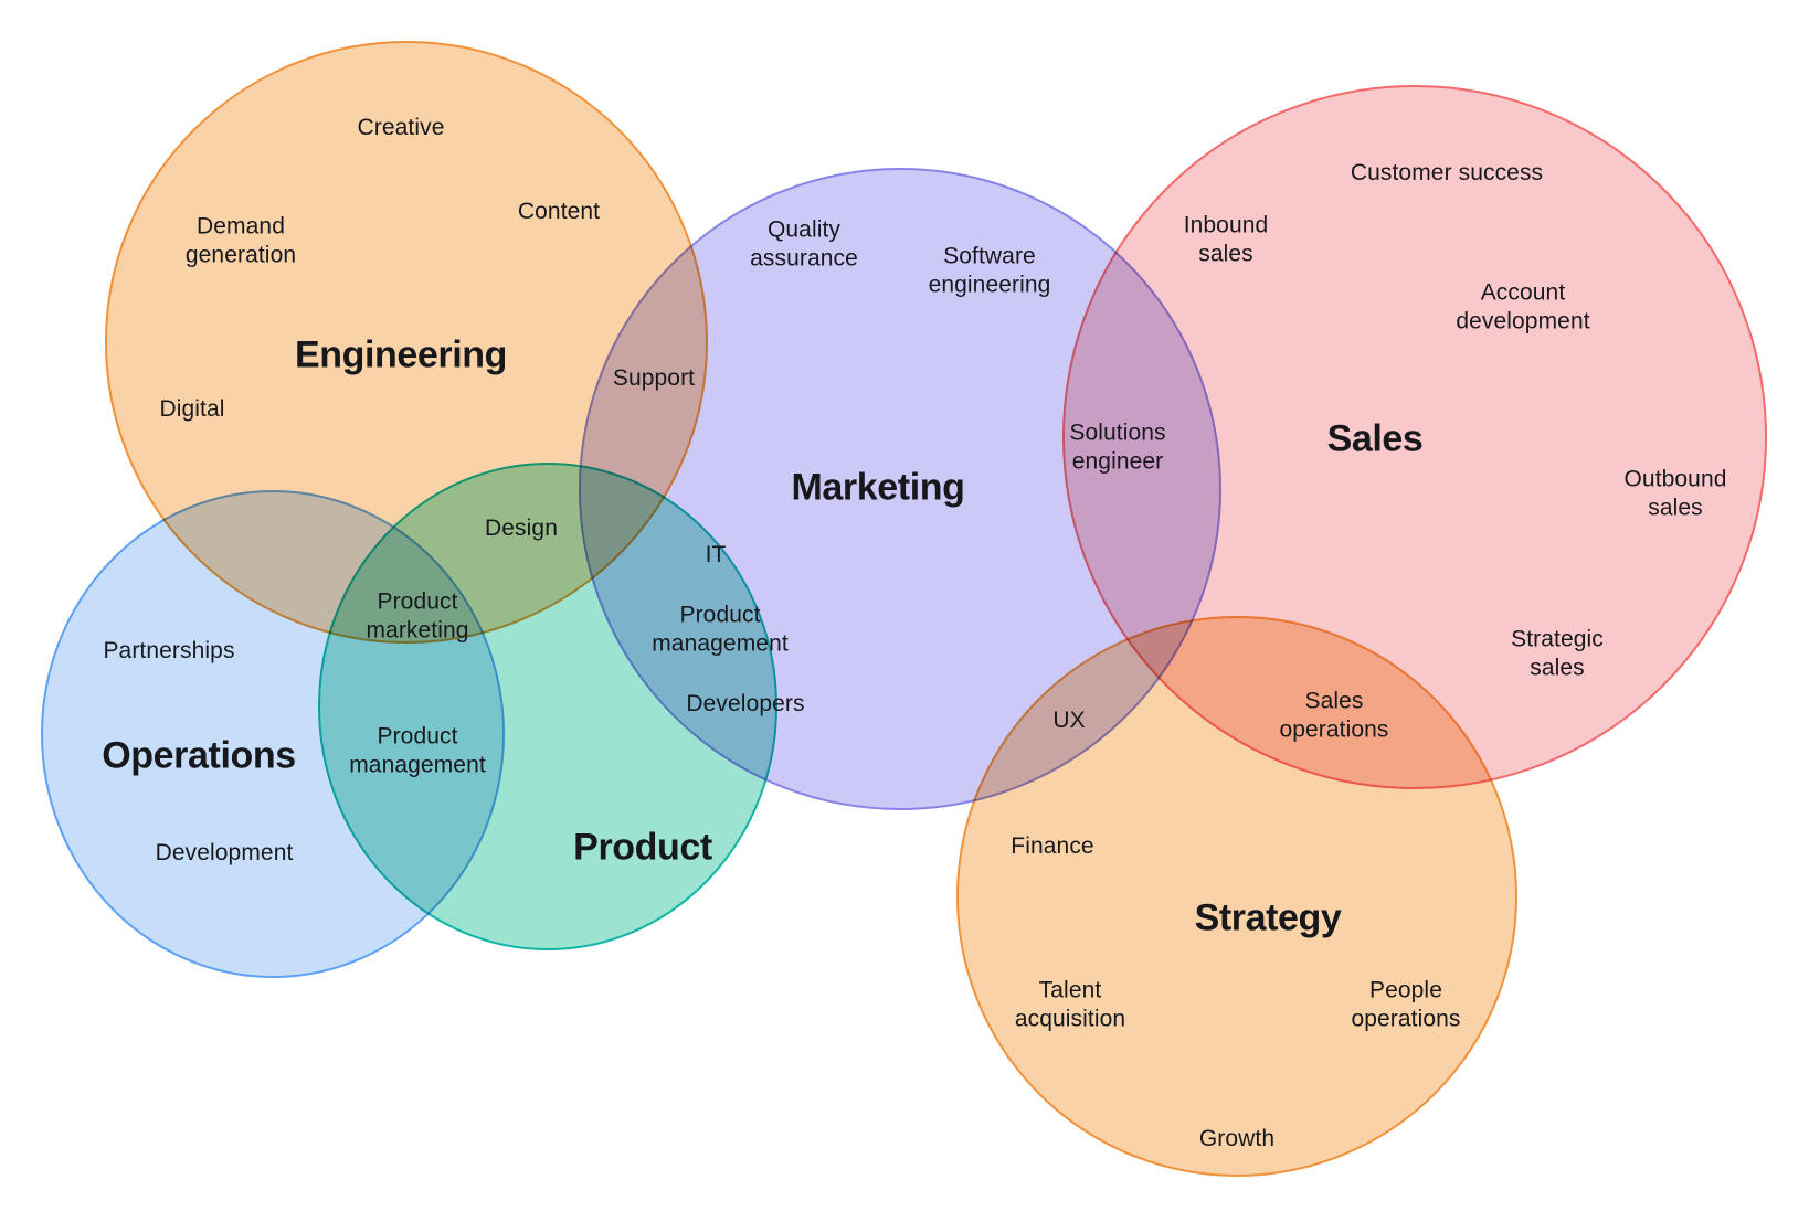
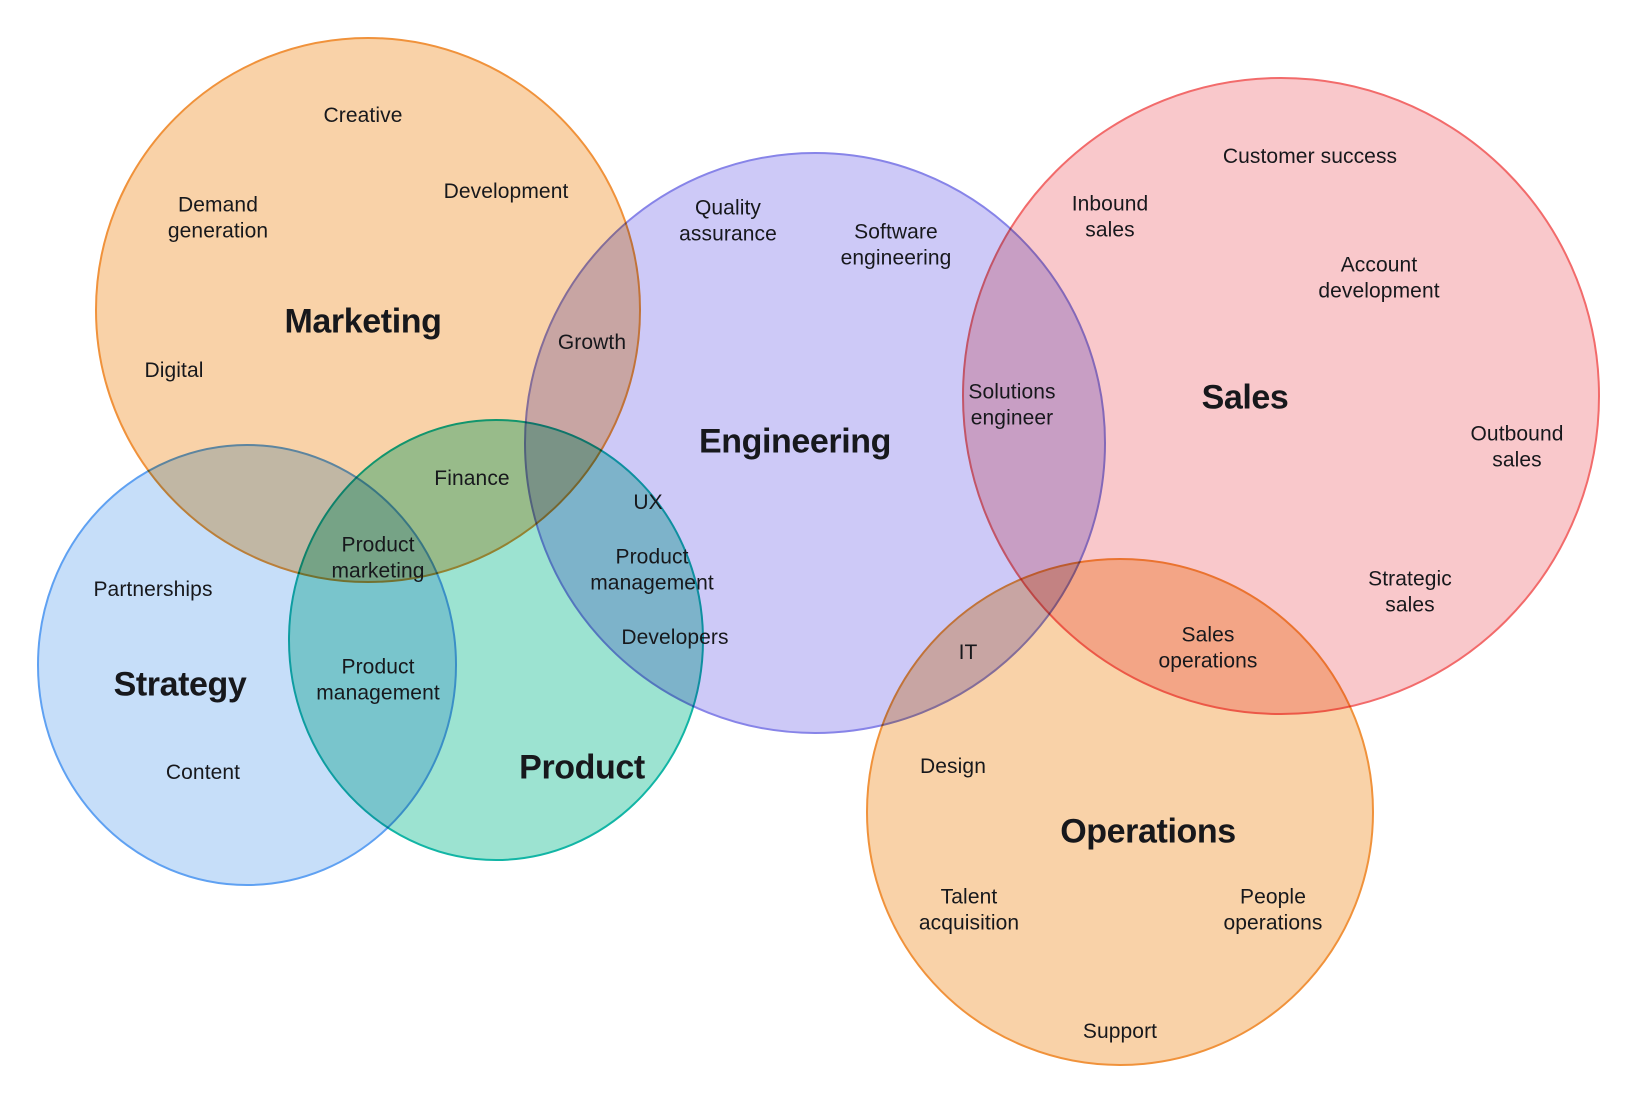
- Engineering
+ Marketing
- Operations
+ Strategy
  Sales
- Strategy
+ Operations
- Marketing
+ Engineering
  Product
  Creative
- Content
+ Development
  Demand
  generation
  Digital
- Support
+ Growth
  Quality
  assurance
  Software
  engineering
  Solutions
  engineer
  Customer success
  Inbound
  sales
  Account
  development
  Outbound
  sales
  Strategic
  sales
  Partnerships
- Development
+ Content
- Design
+ Finance
  Product
  marketing
  Product
  management
- IT
+ UX
  Product
  management
  Developers
- UX
+ IT
  Sales
  operations
- Finance
+ Design
  Talent
  acquisition
  People
  operations
- Growth
+ Support
